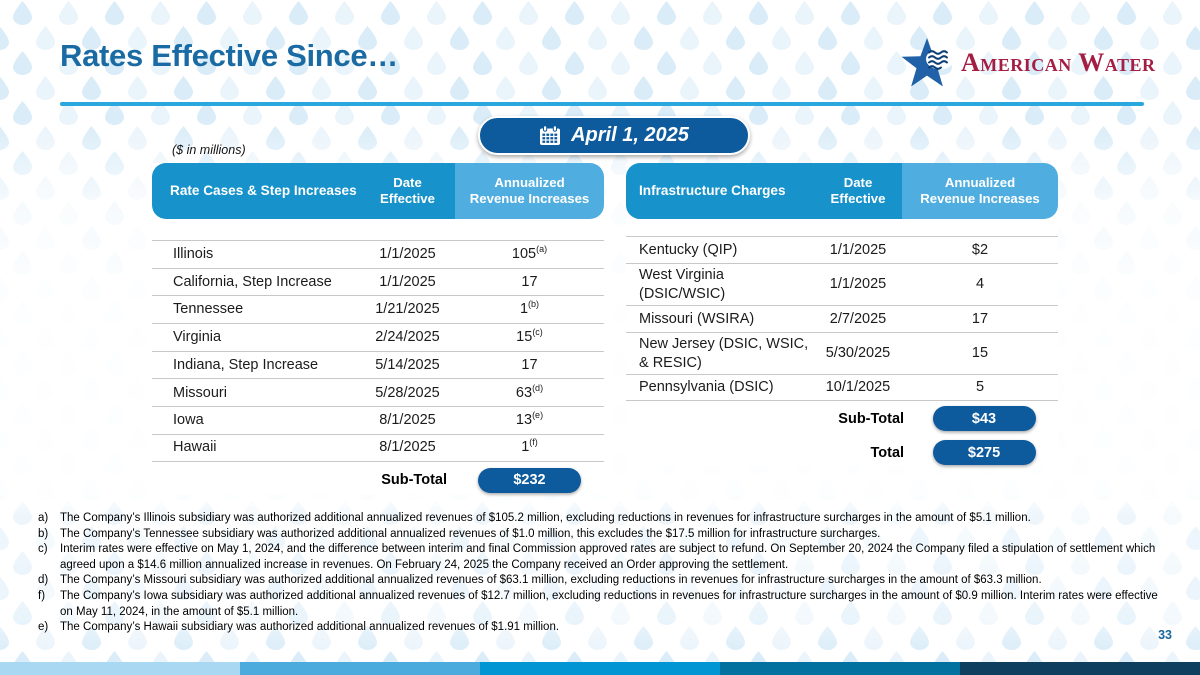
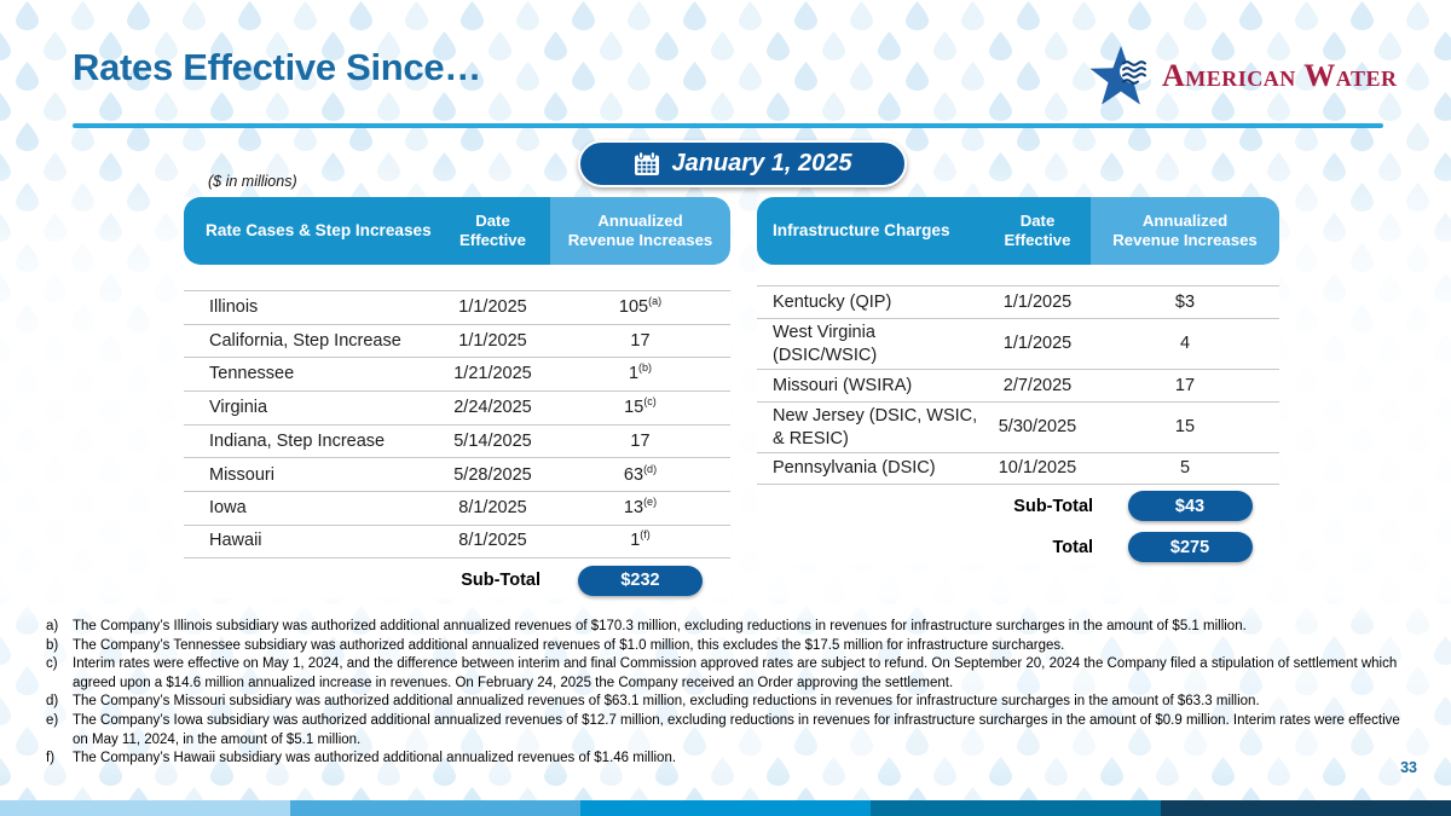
  Rates Effective Since…
  American Water
- April 1, 2025
+ January 1, 2025
  ($ in millions)
  Rate Cases & Step Increases
  Date Effective
  Annualized Revenue Increases
  Illinois
  1/1/2025
  105(a)
  California, Step Increase
  1/1/2025
  17
  Tennessee
  1/21/2025
  1(b)
  Virginia
  2/24/2025
  15(c)
  Indiana, Step Increase
  5/14/2025
  17
  Missouri
  5/28/2025
  63(d)
  Iowa
  8/1/2025
  13(e)
  Hawaii
  8/1/2025
  1(f)
  Sub-Total
  $232
  Infrastructure Charges
  Date Effective
  Annualized Revenue Increases
  Kentucky (QIP)
  1/1/2025
- $2
+ $3
  West Virginia (DSIC/WSIC)
  1/1/2025
  4
  Missouri (WSIRA)
  2/7/2025
  17
  New Jersey (DSIC, WSIC, & RESIC)
  5/30/2025
  15
  Pennsylvania (DSIC)
  10/1/2025
  5
  Sub-Total
  $43
  Total
  $275
  a)
- The Company’s Illinois subsidiary was authorized additional annualized revenues of $105.2 million, excluding reductions in revenues for infrastructure surcharges in the amount of $5.1 million.
+ The Company’s Illinois subsidiary was authorized additional annualized revenues of $170.3 million, excluding reductions in revenues for infrastructure surcharges in the amount of $5.1 million.
  b)
  The Company’s Tennessee subsidiary was authorized additional annualized revenues of $1.0 million, this excludes the $17.5 million for infrastructure surcharges.
  c)
  Interim rates were effective on May 1, 2024, and the difference between interim and final Commission approved rates are subject to refund. On September 20, 2024 the Company filed a stipulation of settlement which agreed upon a $14.6 million annualized increase in revenues. On February 24, 2025 the Company received an Order approving the settlement.
  d)
  The Company’s Missouri subsidiary was authorized additional annualized revenues of $63.1 million, excluding reductions in revenues for infrastructure surcharges in the amount of $63.3 million.
- f)
+ e)
  The Company’s Iowa subsidiary was authorized additional annualized revenues of $12.7 million, excluding reductions in revenues for infrastructure surcharges in the amount of $0.9 million. Interim rates were effective on May 11, 2024, in the amount of $5.1 million.
- e)
+ f)
- The Company’s Hawaii subsidiary was authorized additional annualized revenues of $1.91 million.
+ The Company’s Hawaii subsidiary was authorized additional annualized revenues of $1.46 million.
  33
